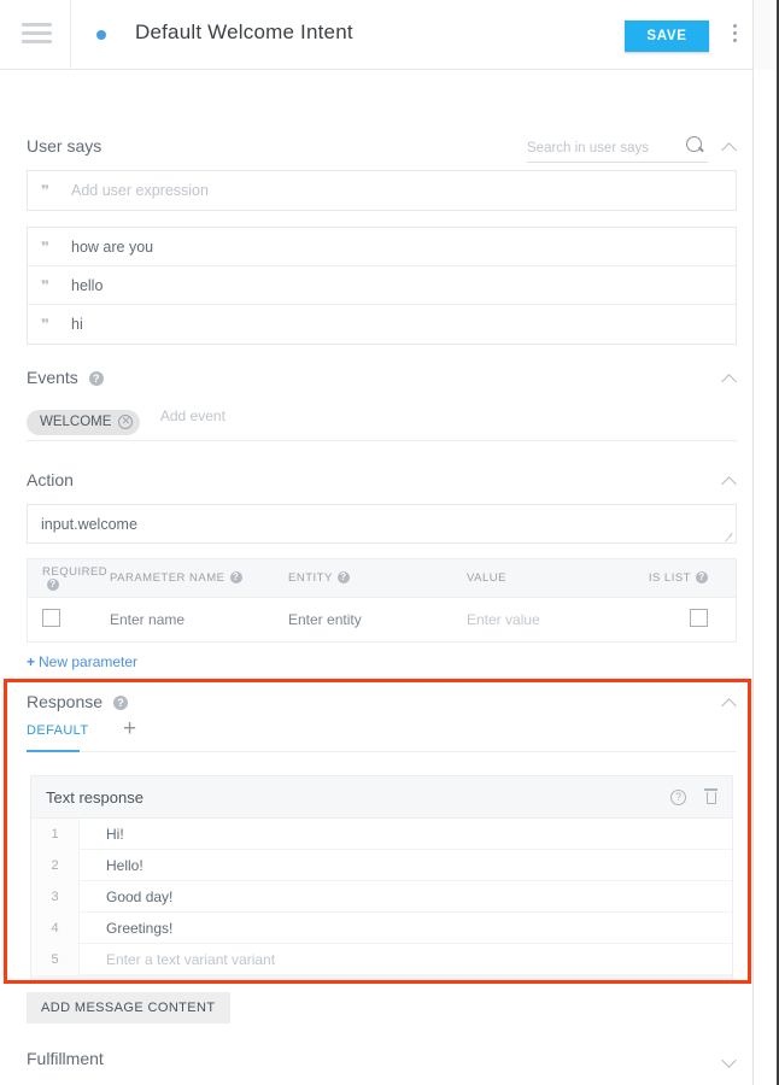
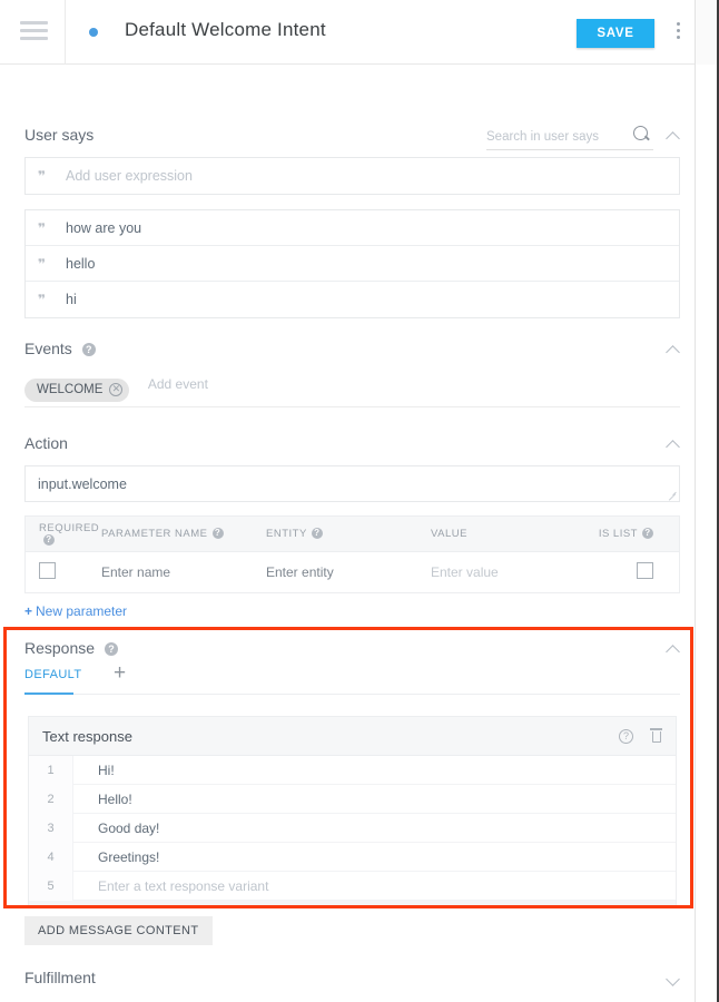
  Default Welcome Intent
  SAVE
  User says
  Search in user says
  ❞
  Add user expression
  ❞
  how are you
  ❞
  hello
  ❞
  hi
  Events ?
  WELCOME
  ✕
  Add event
  Action
  input.welcome
  REQUIRED?
  PARAMETER NAME ?
  ENTITY ?
  VALUE
  IS LIST ?
  Enter name
  Enter entity
  Enter value
  + New parameter
  Response ?
  DEFAULT
  +
  Text response
  ?
  1
  Hi!
  2
  Hello!
  3
  Good day!
  4
  Greetings!
  5
- Enter a text variant variant
+ Enter a text response variant
  ADD MESSAGE CONTENT
  Fulfillment
